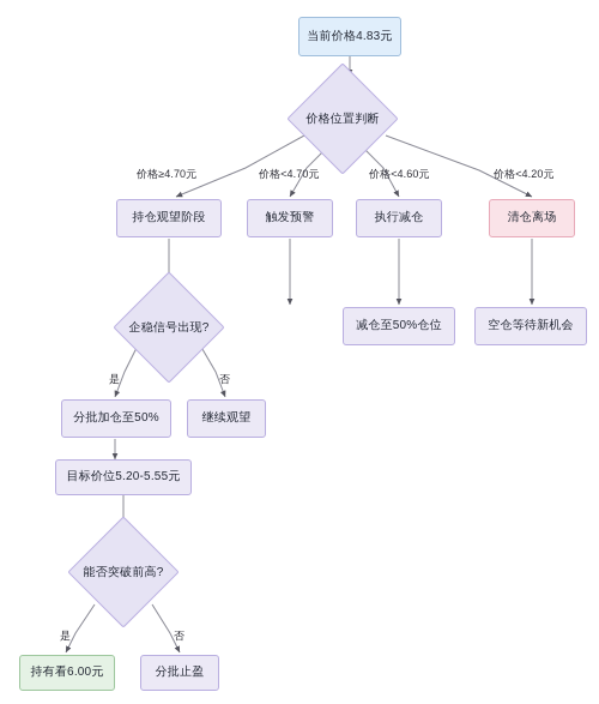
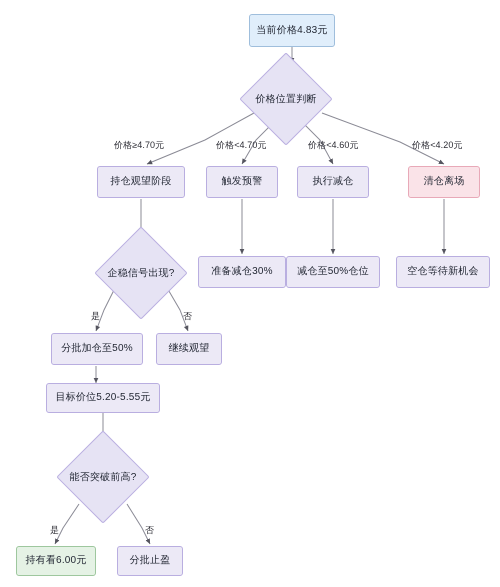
  当前价格4.83元
  价格位置判断
  价格≥4.70元
  价格<4.70元
  价格<4.60元
  价格<4.20元
  持仓观望阶段
  触发预警
  执行减仓
  清仓离场
+ 准备减仓30%
  减仓至50%仓位
  空仓等待新机会
  企稳信号出现?
  是
  否
  分批加仓至50%
  继续观望
  目标价位5.20-5.55元
  能否突破前高?
  是
  否
  持有看6.00元
  分批止盈
